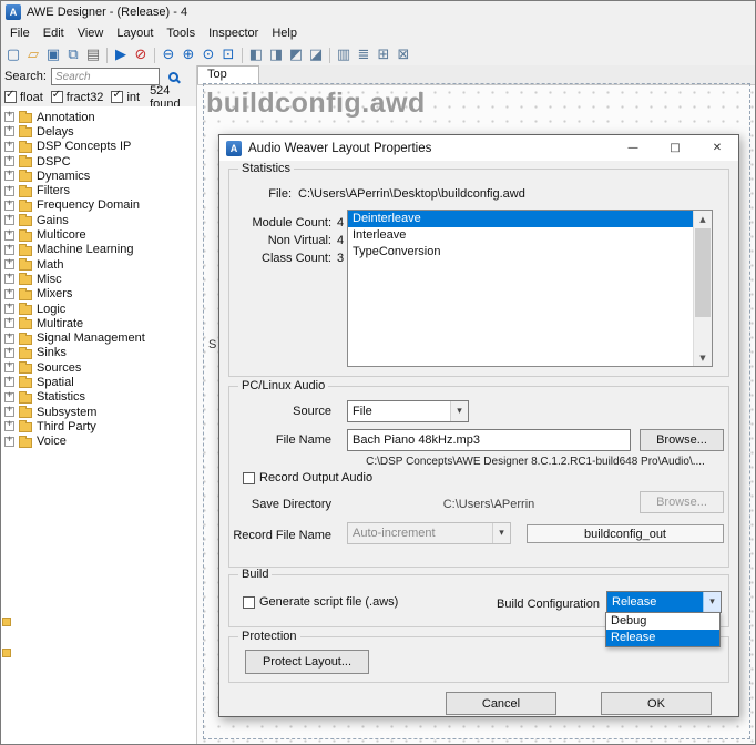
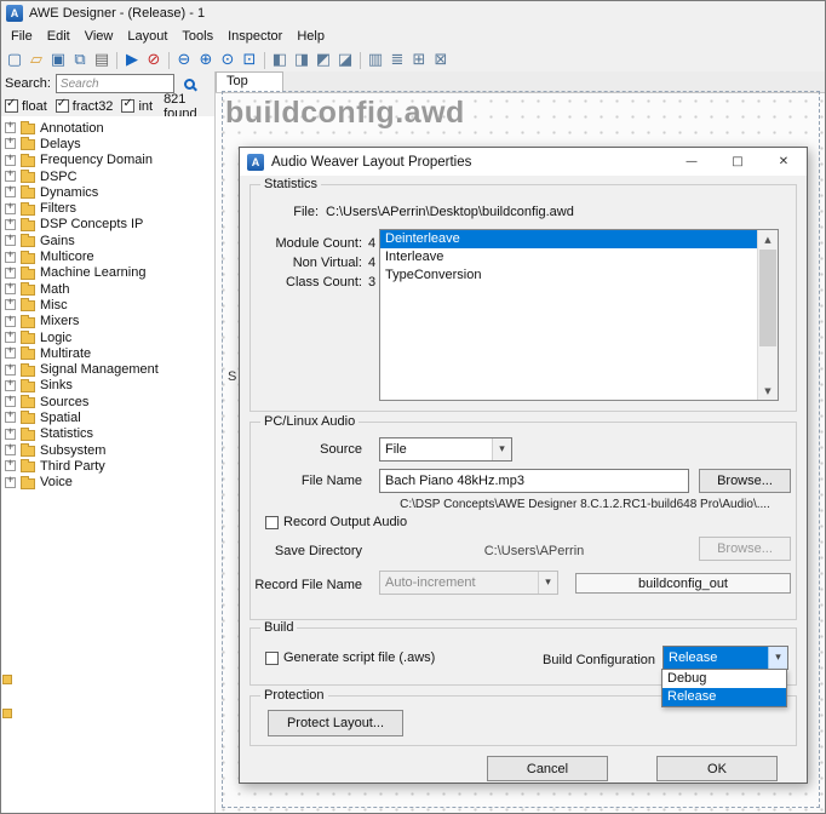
  A
- AWE Designer - (Release) - 4
+ AWE Designer - (Release) - 1
  File
  Edit
  View
  Layout
  Tools
  Inspector
  Help
  ▢
  ▱
  ▣
  ⧉
  ▤
  ▶
  ⊘
  ⊖
  ⊕
  ⊙
  ⊡
  ◧
  ◨
  ◩
  ◪
  ▥
  ≣
  ⊞
  ⊠
  Search:
  Search
  float
  fract32
  int
- 524 found
+ 821 found
  Annotation
  Delays
- DSP Concepts IP
+ Frequency Domain
  DSPC
  Dynamics
  Filters
- Frequency Domain
+ DSP Concepts IP
  Gains
  Multicore
  Machine Learning
  Math
  Misc
  Mixers
  Logic
  Multirate
  Signal Management
  Sinks
  Sources
  Spatial
  Statistics
  Subsystem
  Third Party
  Voice
  Top
  buildconfig.awd
  S
  A
  Audio Weaver Layout Properties
  —
  □
  ✕
  Statistics
  File:
  C:\Users\APerrin\Desktop\buildconfig.awd
  Module Count:
  4
  Non Virtual:
  4
  Class Count:
  3
  Deinterleave
  Interleave
  TypeConversion
  PC/Linux Audio
  Source
  File
  File Name
  Bach Piano 48kHz.mp3
  Browse...
  C:\DSP Concepts\AWE Designer 8.C.1.2.RC1-build648 Pro\Audio\....
  Record Output Audio
  Save Directory
  C:\Users\APerrin
  Browse...
  Record File Name
  Auto-increment
  buildconfig_out
  Build
  Generate script file (.aws)
  Build Configuration
  Release
  Debug
  Release
  Protection
  Protect Layout...
  Cancel
  OK
